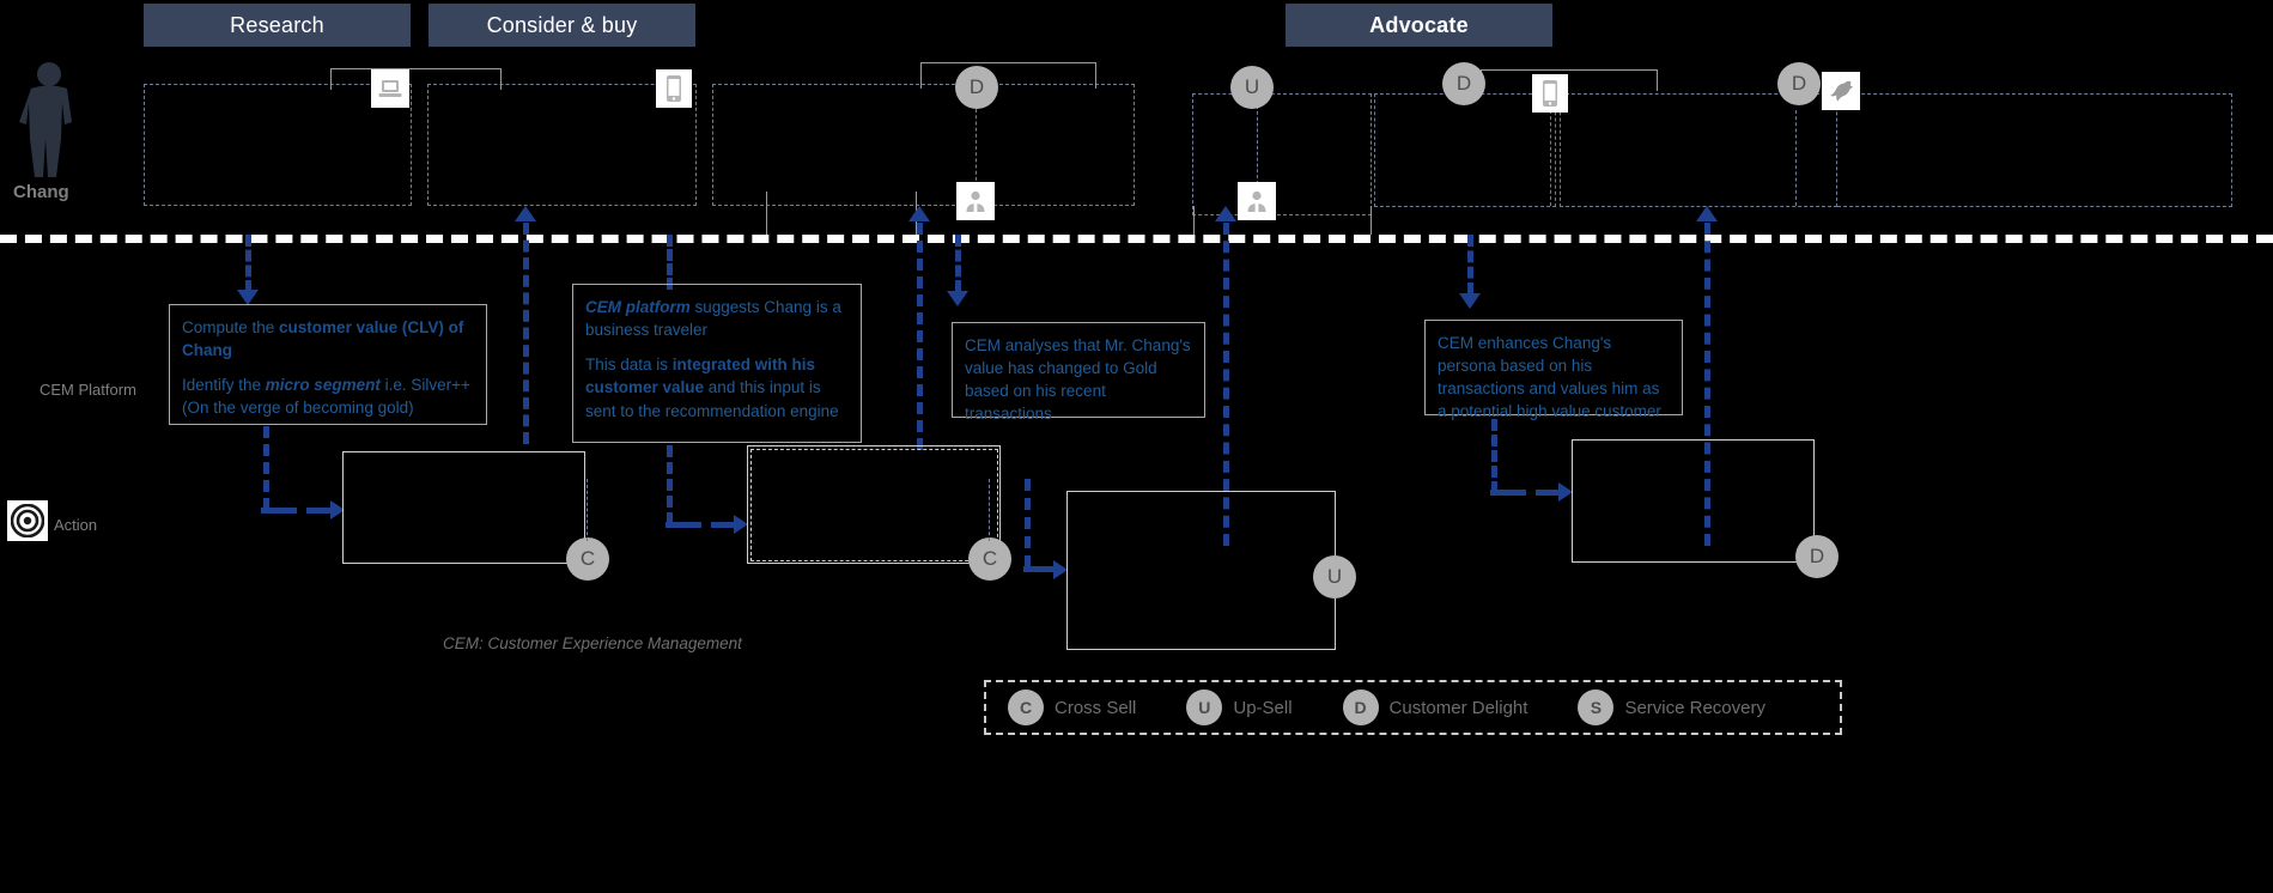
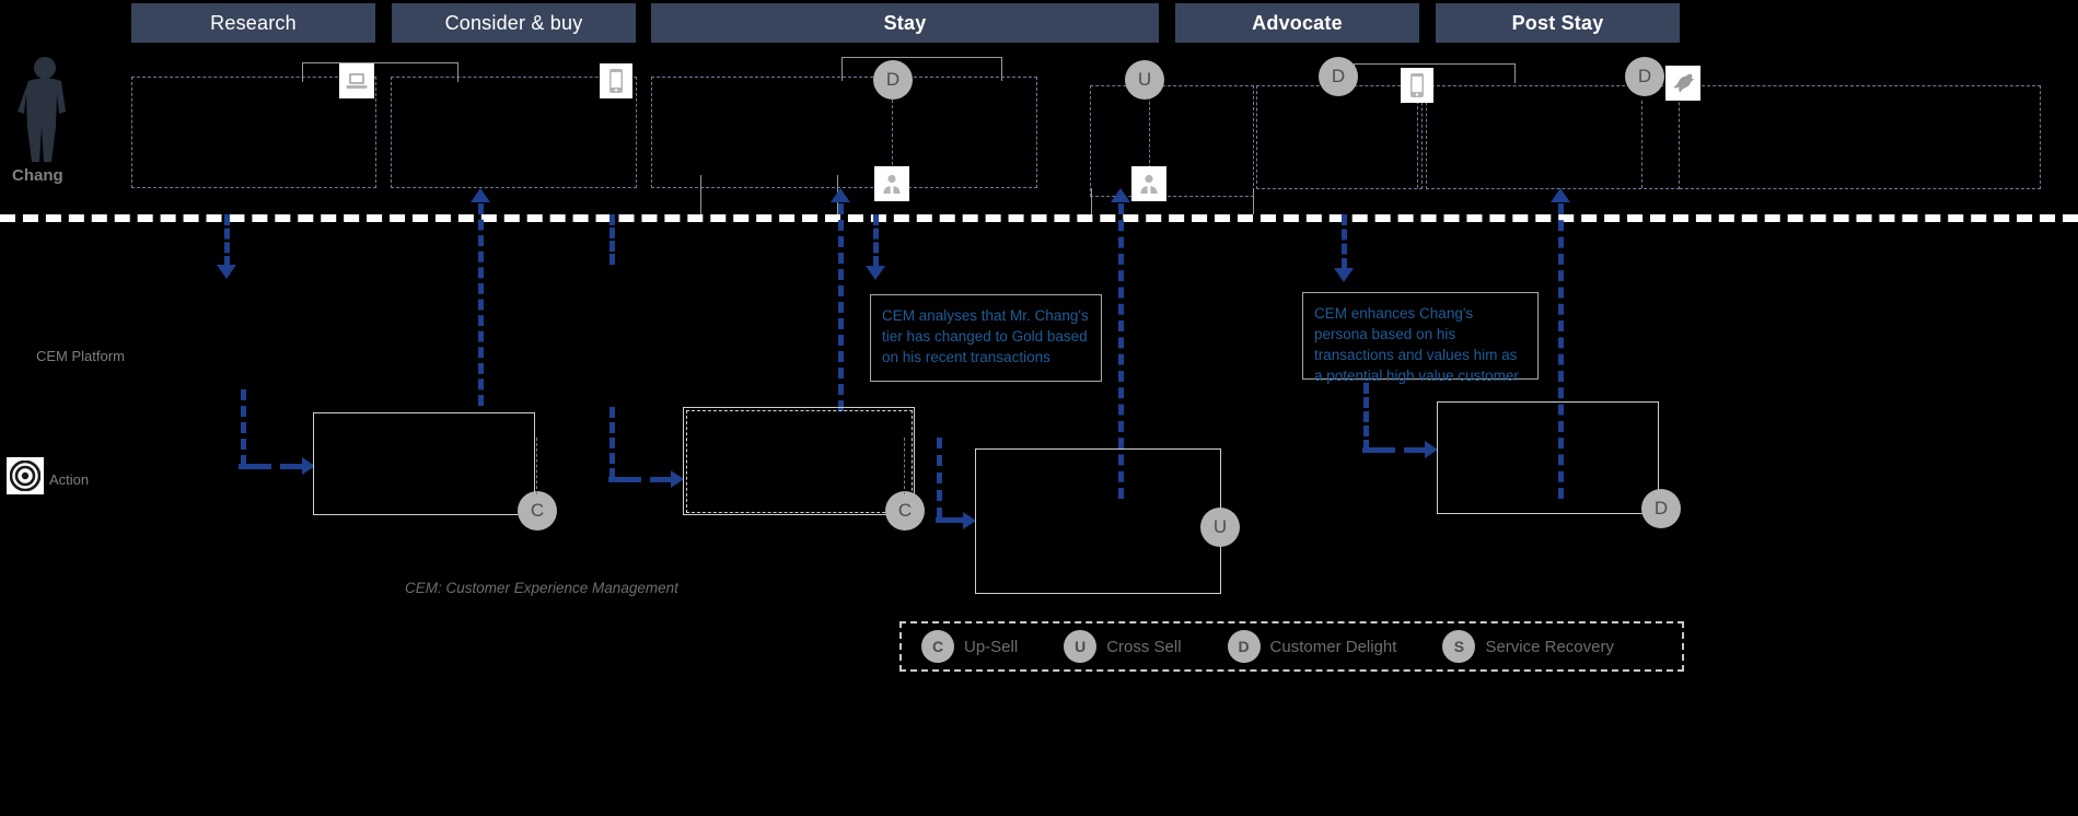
  Research
  Consider & buy
+ Stay
  Advocate
+ Post Stay
  Chang
  CEM Platform
  Action
  D
  U
  D
  D
- Compute the customer value (CLV) of Chang
- Identify the micro segment i.e. Silver++ (On the verge of becoming gold)
- CEM platform suggests Chang is a business traveler
- This data is integrated with his customer value and this input is sent to the recommendation engine
- CEM analyses that Mr. Chang's value has changed to Gold based on his recent transactions
+ CEM analyses that Mr. Chang's tier has changed to Gold based on his recent transactions
  CEM enhances Chang's persona based on his transactions and values him as a potential high value customer
  C
  C
  U
  D
  CEM: Customer Experience Management
  C
- Cross Sell
+ Up-Sell
  U
- Up-Sell
+ Cross Sell
  D
  Customer Delight
  S
  Service Recovery
